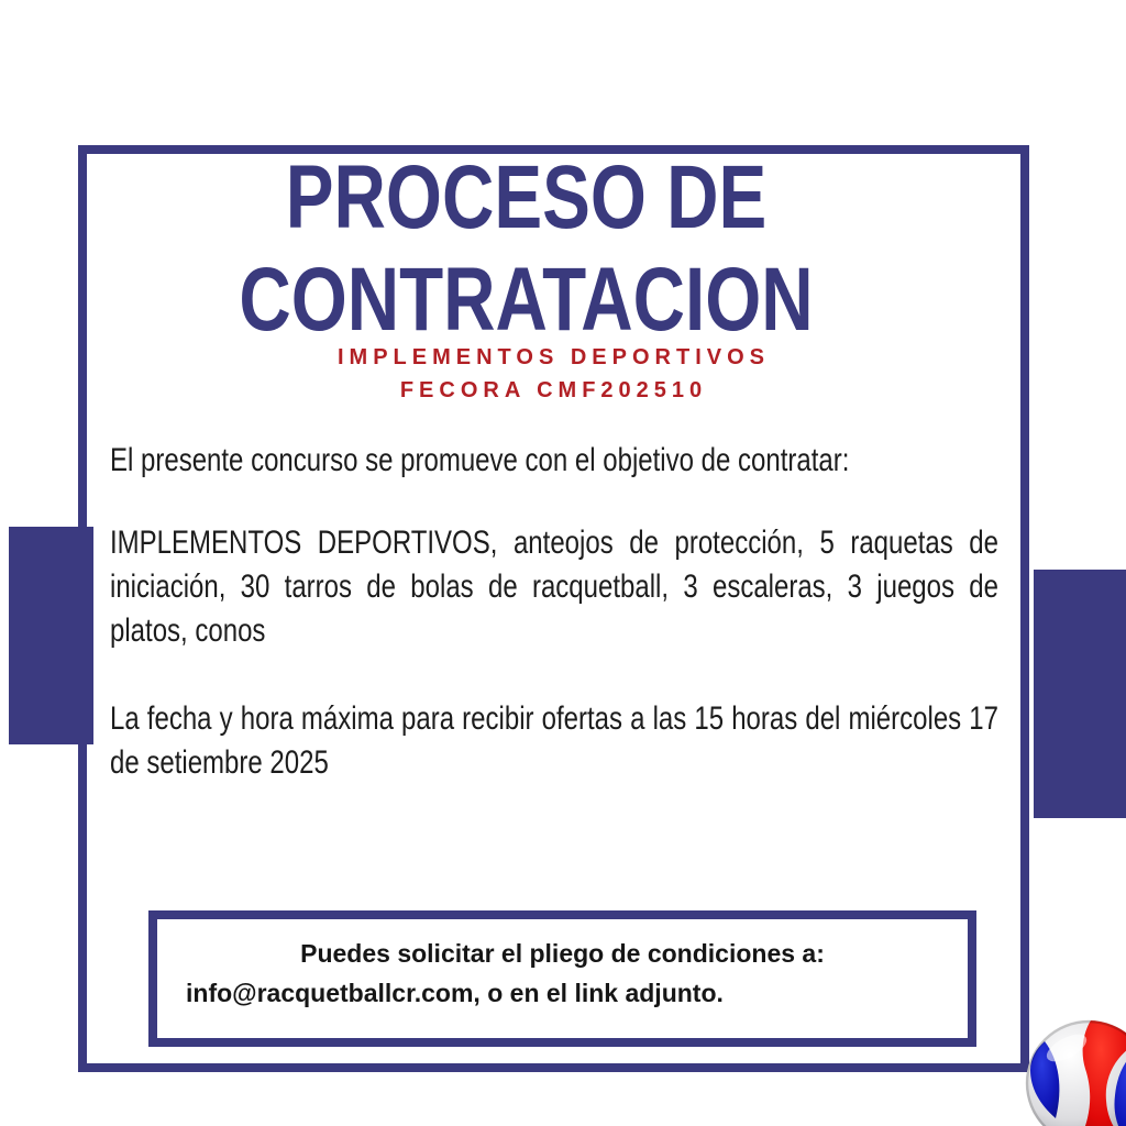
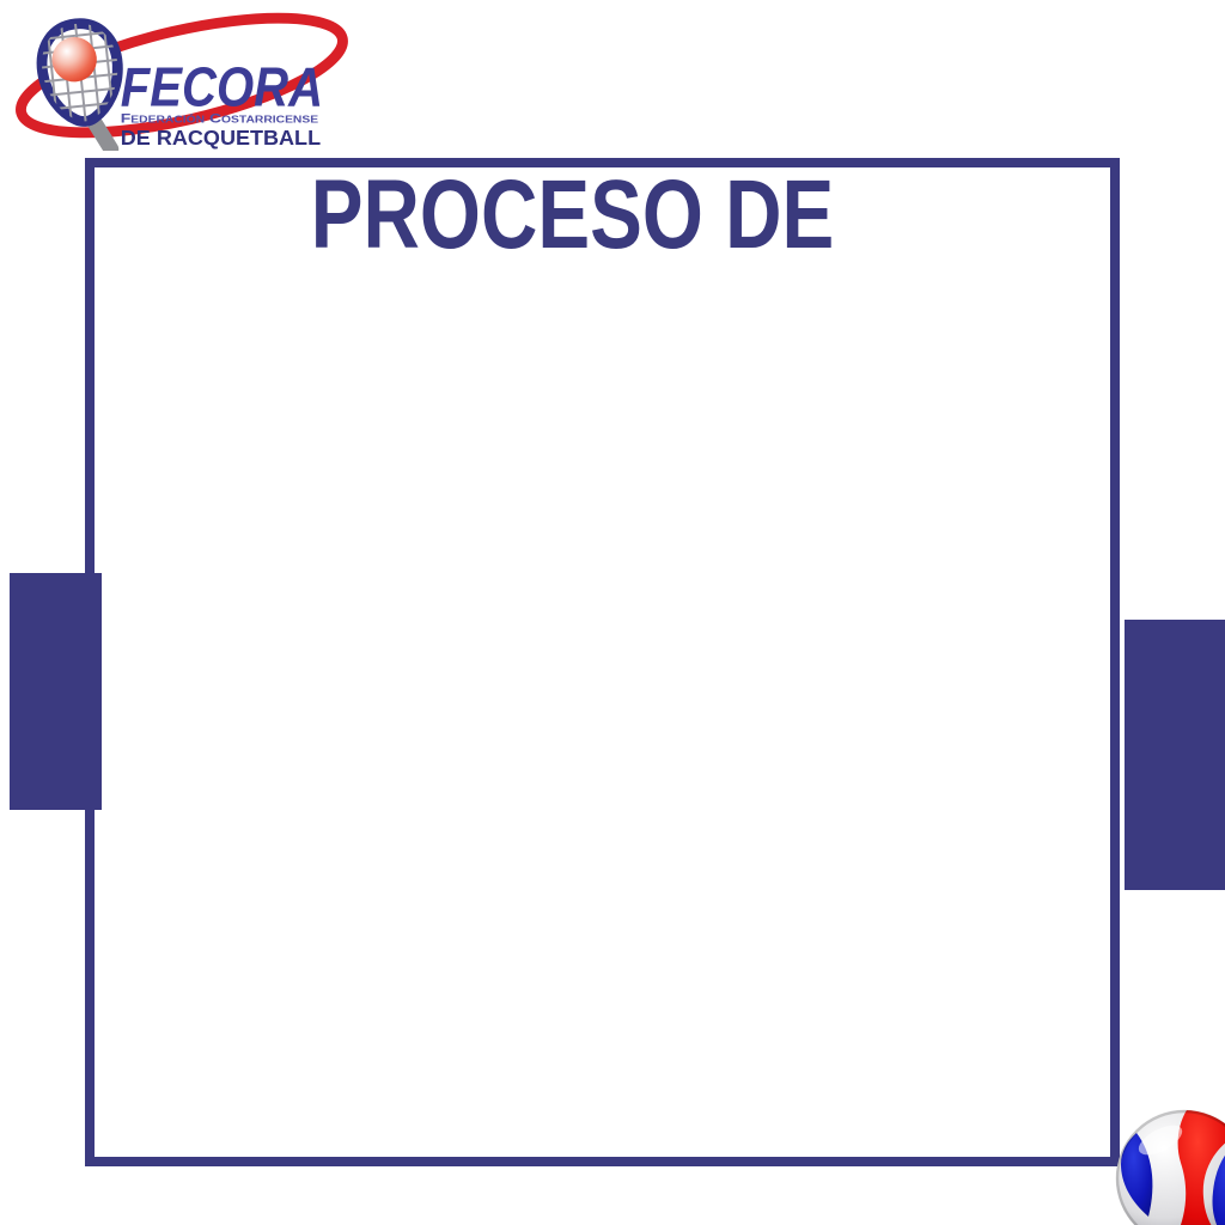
+ FECORA
+ Federación Costarricense
+ DE RACQUETBALL
  PROCESO DE
- CONTRATACION
- IMPLEMENTOS DEPORTIVOS
- FECORA CMF202510
- El presente concurso se promueve con el objetivo de contratar:
- IMPLEMENTOS DEPORTIVOS, anteojos de protección, 5 raquetas de iniciación, 30 tarros de bolas de racquetball, 3 escaleras, 3 juegos de platos, conos
- La fecha y hora máxima para recibir ofertas a las 15 horas del miércoles 17 de setiembre 2025
- Puedes solicitar el pliego de condiciones a:
- info@racquetballcr.com, o en el link adjunto.
